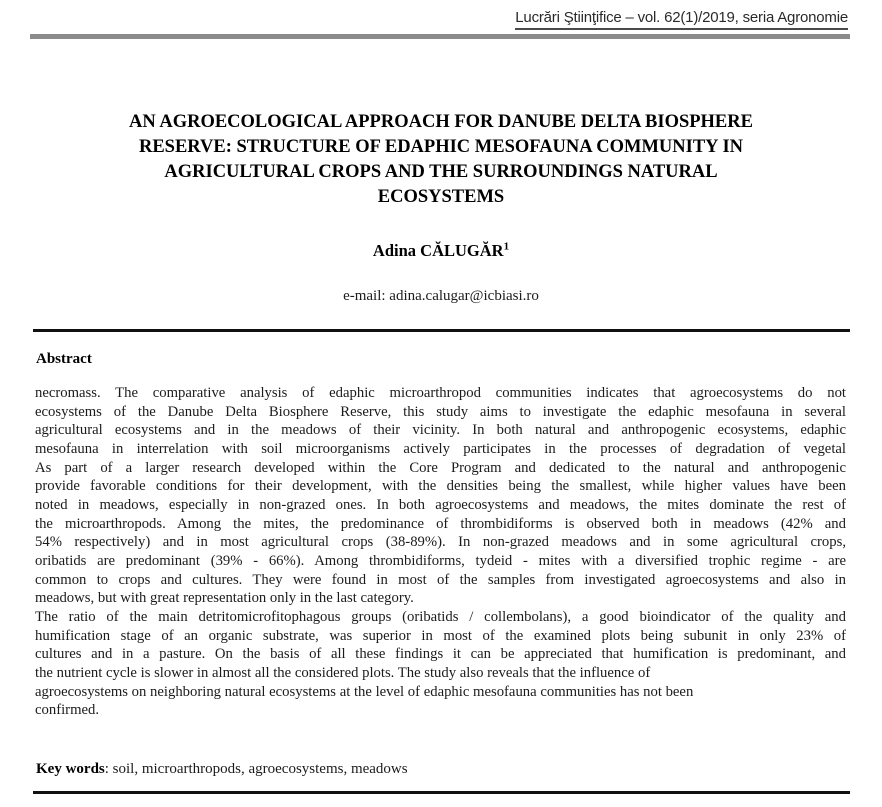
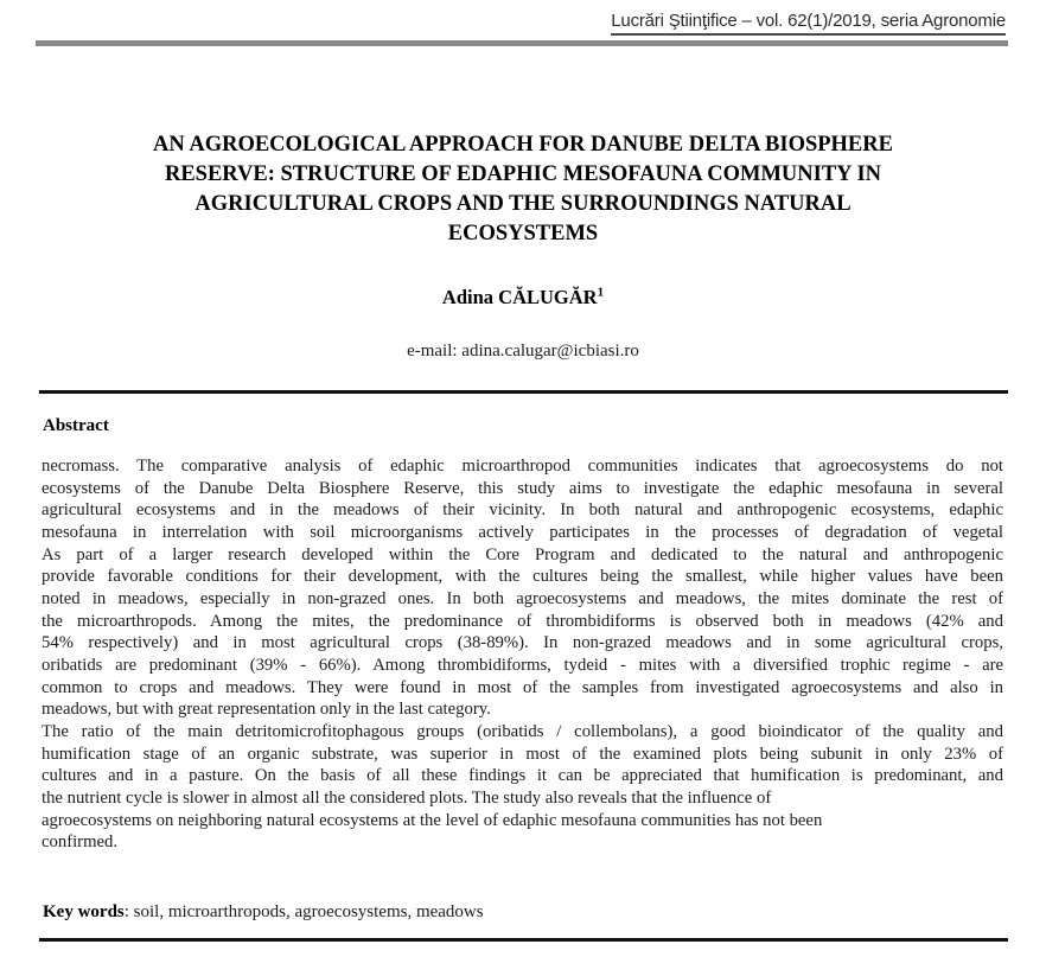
  Lucrări Ştiinţifice – vol. 62(1)/2019, seria Agronomie
  AN AGROECOLOGICAL APPROACH FOR DANUBE DELTA BIOSPHERE
  RESERVE: STRUCTURE OF EDAPHIC MESOFAUNA COMMUNITY IN
  AGRICULTURAL CROPS AND THE SURROUNDINGS NATURAL
  ECOSYSTEMS
  Adina CĂLUGĂR1
  e-mail: adina.calugar@icbiasi.ro
  Abstract
  necromass. The comparative analysis of edaphic microarthropod communities indicates that agroecosystems do not
  ecosystems of the Danube Delta Biosphere Reserve, this study aims to investigate the edaphic mesofauna in several
  agricultural ecosystems and in the meadows of their vicinity. In both natural and anthropogenic ecosystems, edaphic
  mesofauna in interrelation with soil microorganisms actively participates in the processes of degradation of vegetal
  As part of a larger research developed within the Core Program and dedicated to the natural and anthropogenic
- provide favorable conditions for their development, with the densities being the smallest, while higher values have been
+ provide favorable conditions for their development, with the cultures being the smallest, while higher values have been
  noted in meadows, especially in non-grazed ones. In both agroecosystems and meadows, the mites dominate the rest of
  the microarthropods. Among the mites, the predominance of thrombidiforms is observed both in meadows (42% and
  54% respectively) and in most agricultural crops (38-89%). In non-grazed meadows and in some agricultural crops,
  oribatids are predominant (39% - 66%). Among thrombidiforms, tydeid - mites with a diversified trophic regime - are
- common to crops and cultures. They were found in most of the samples from investigated agroecosystems and also in
+ common to crops and meadows. They were found in most of the samples from investigated agroecosystems and also in
  meadows, but with great representation only in the last category.
  The ratio of the main detritomicrofitophagous groups (oribatids / collembolans), a good bioindicator of the quality and
  humification stage of an organic substrate, was superior in most of the examined plots being subunit in only 23% of
  cultures and in a pasture. On the basis of all these findings it can be appreciated that humification is predominant, and
  the nutrient cycle is slower in almost all the considered plots. The study also reveals that the influence of
  agroecosystems on neighboring natural ecosystems at the level of edaphic mesofauna communities has not been
  confirmed.
  Key words: soil, microarthropods, agroecosystems, meadows
